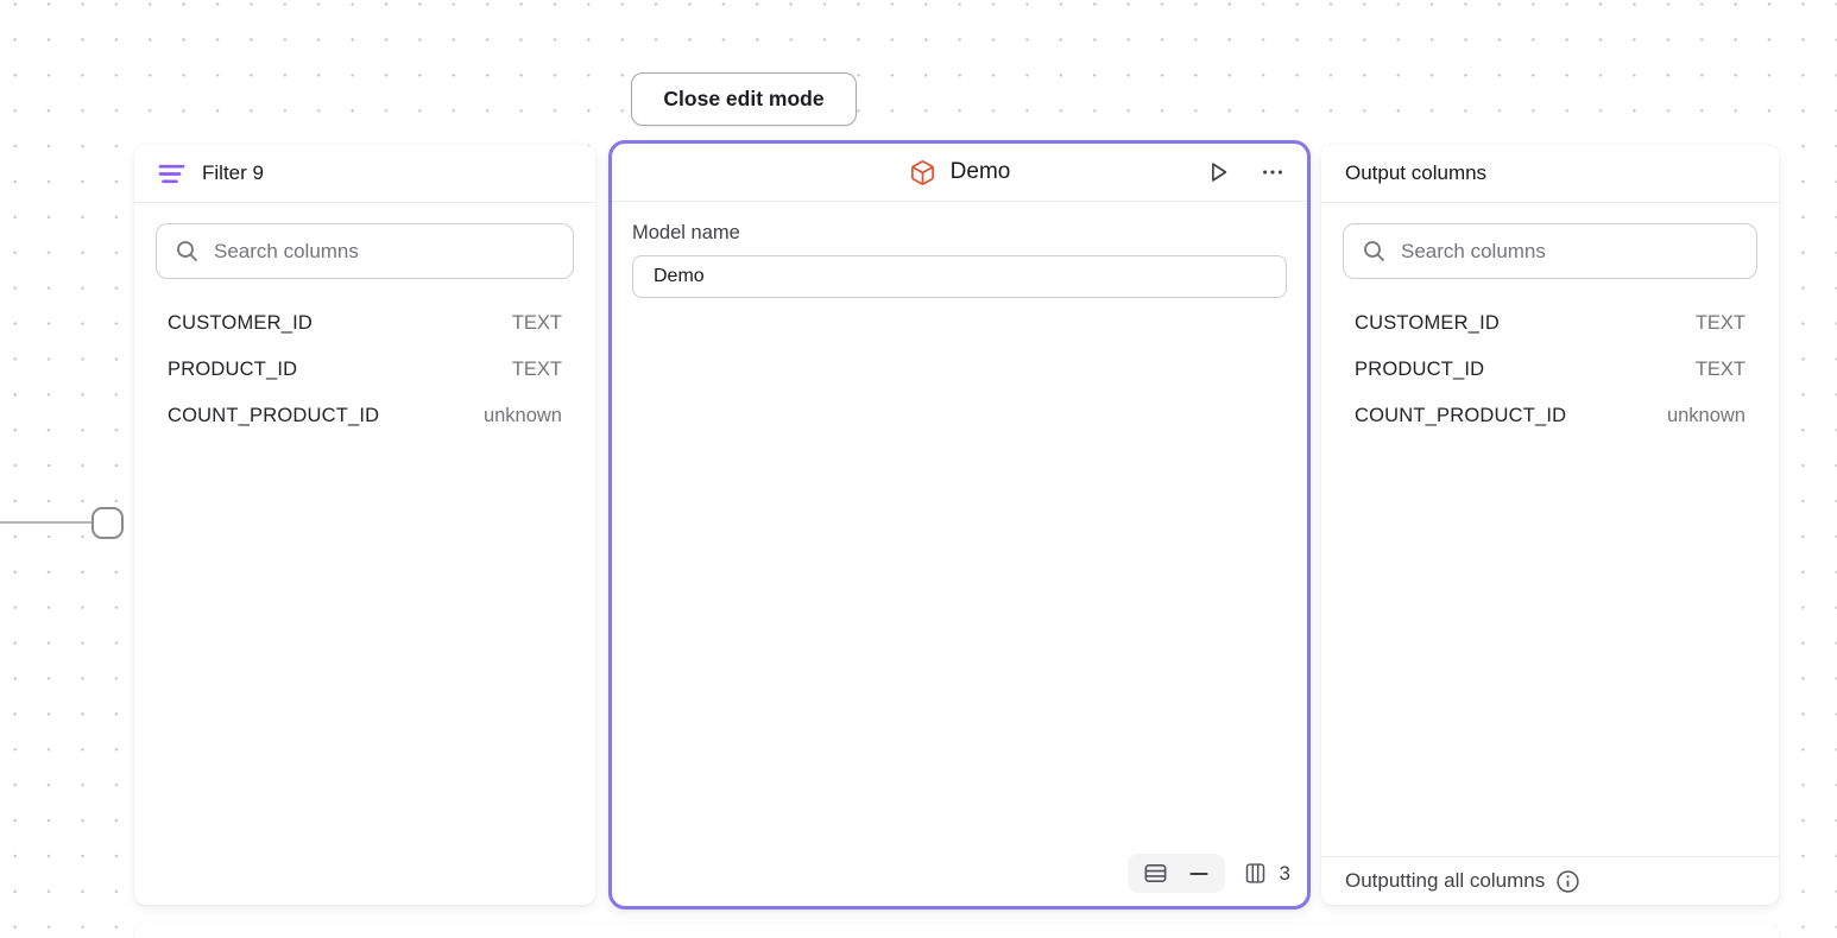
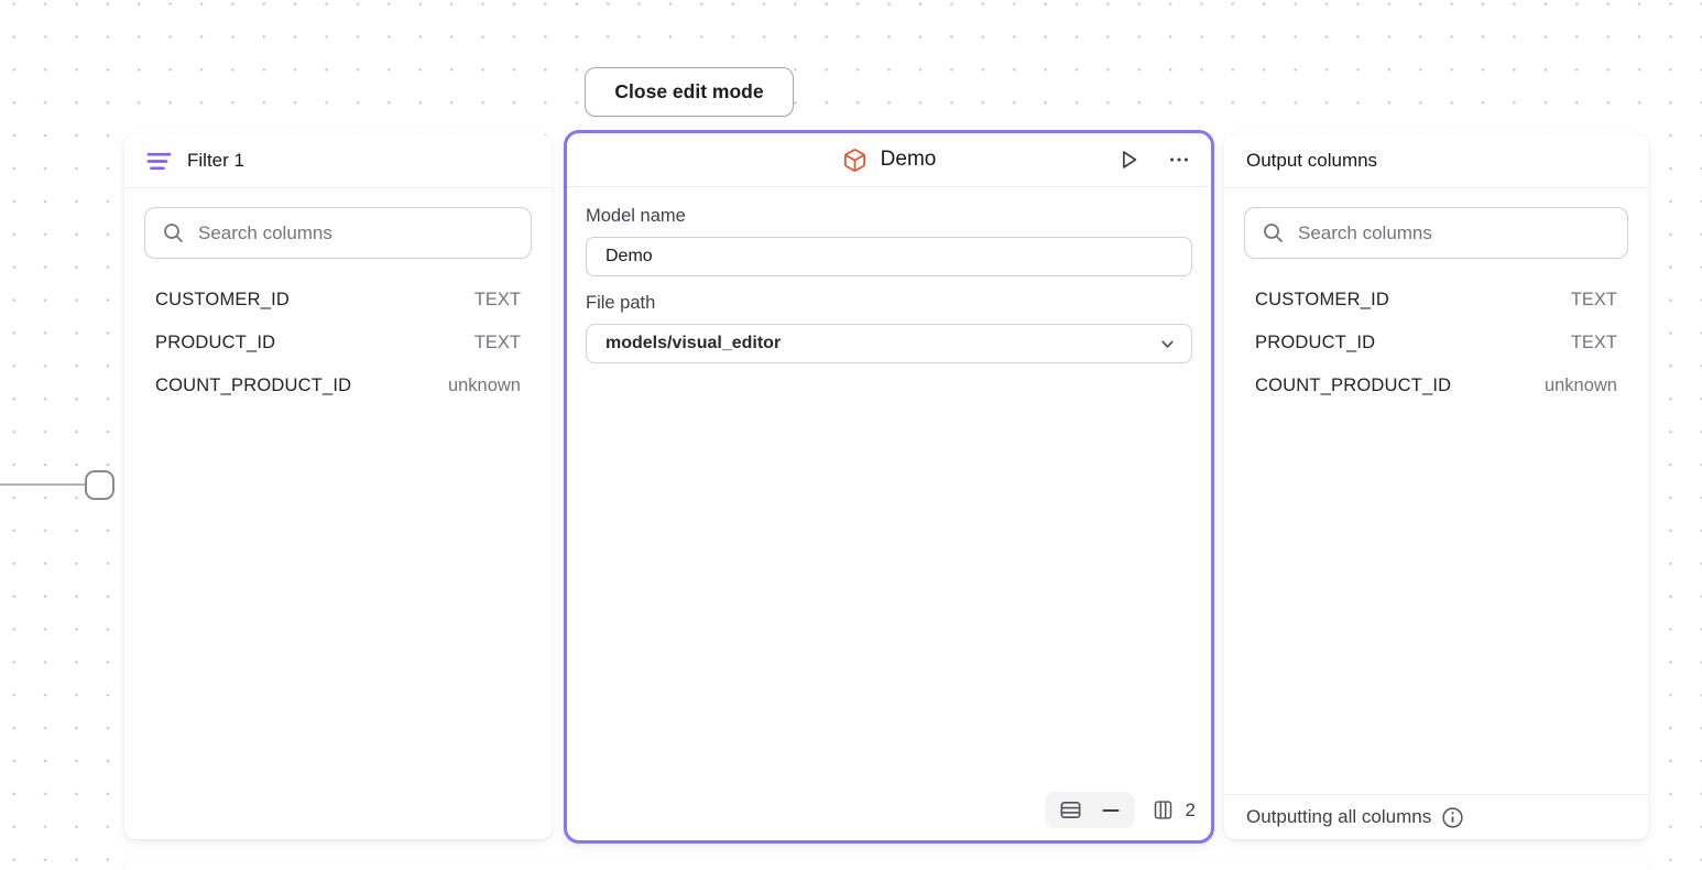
  Close edit mode
- Filter 9
+ Filter 1
  Search columns
  CUSTOMER_ID
  TEXT
  PRODUCT_ID
  TEXT
  COUNT_PRODUCT_ID
  unknown
  Demo
  Model name
  Demo
+ File path
+ models/visual_editor
- 3
+ 2
  Output columns
  Search columns
  CUSTOMER_ID
  TEXT
  PRODUCT_ID
  TEXT
  COUNT_PRODUCT_ID
  unknown
  Outputting all columns
